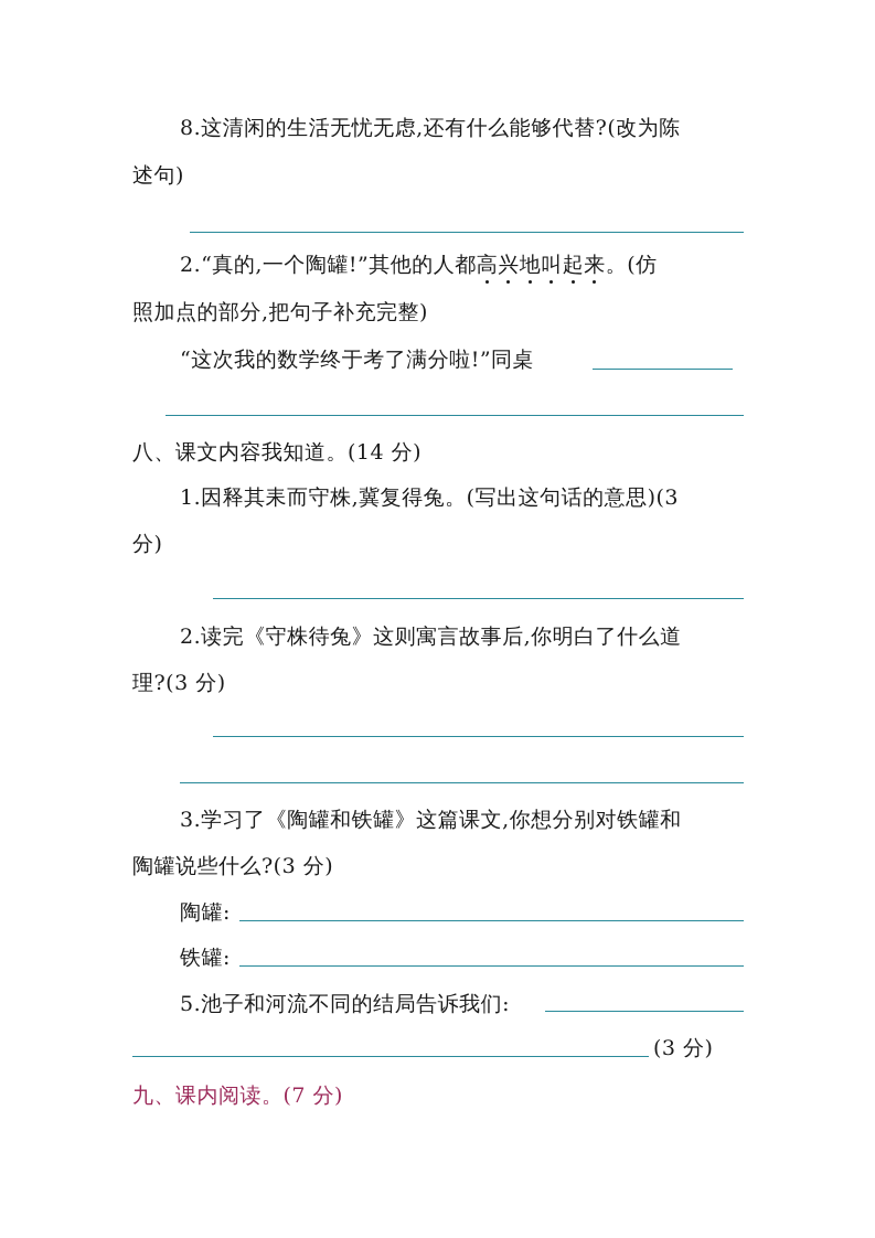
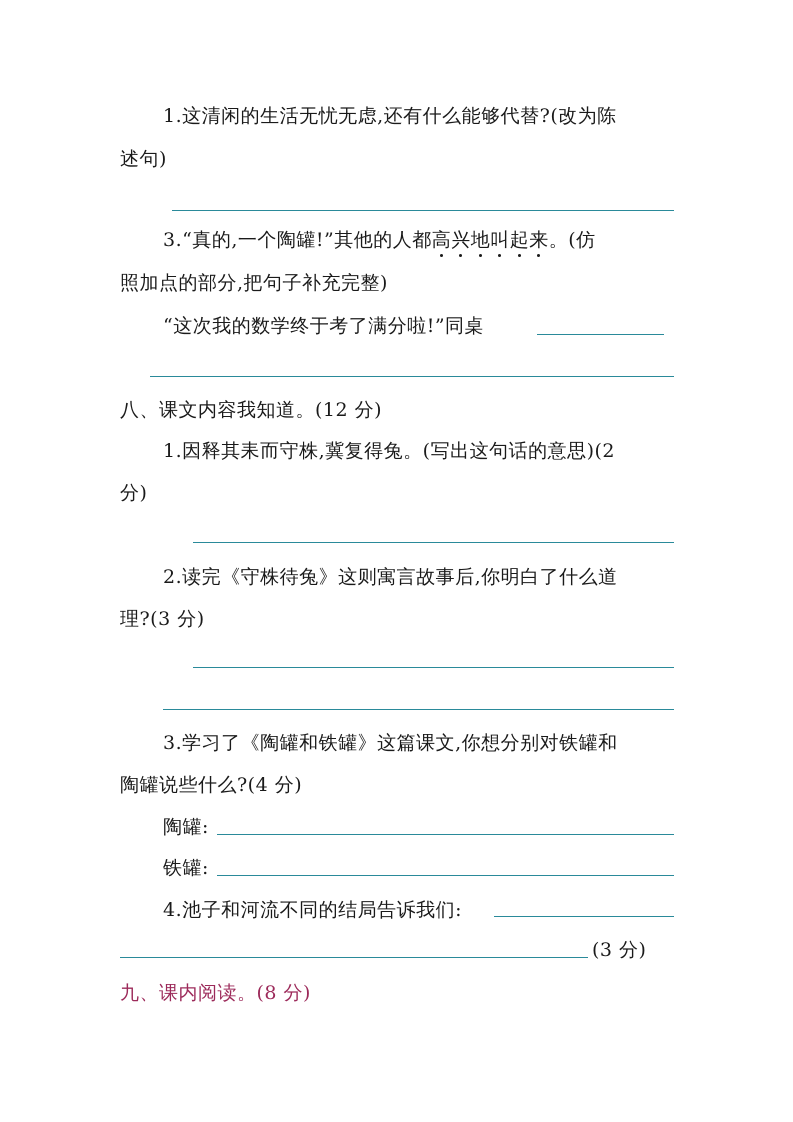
- 8.这清闲的生活无忧无虑,还有什么能够代替?(改为陈
+ 1.这清闲的生活无忧无虑,还有什么能够代替?(改为陈
  述句)
- 2.“真的,一个陶罐!”其他的人都高兴地叫起来。(仿
+ 3.“真的,一个陶罐!”其他的人都高兴地叫起来。(仿
  照加点的部分,把句子补充完整)
  “这次我的数学终于考了满分啦!”同桌
- 八、课文内容我知道。(14 分)
+ 八、课文内容我知道。(12 分)
- 1.因释其耒而守株,冀复得兔。(写出这句话的意思)(3
+ 1.因释其耒而守株,冀复得兔。(写出这句话的意思)(2
  分)
  2.读完《守株待兔》这则寓言故事后,你明白了什么道
  理?(3 分)
  3.学习了《陶罐和铁罐》这篇课文,你想分别对铁罐和
- 陶罐说些什么?(3 分)
+ 陶罐说些什么?(4 分)
  陶罐:
  铁罐:
- 5.池子和河流不同的结局告诉我们:
+ 4.池子和河流不同的结局告诉我们:
  (3 分)
- 九、课内阅读。(7 分)
+ 九、课内阅读。(8 分)
